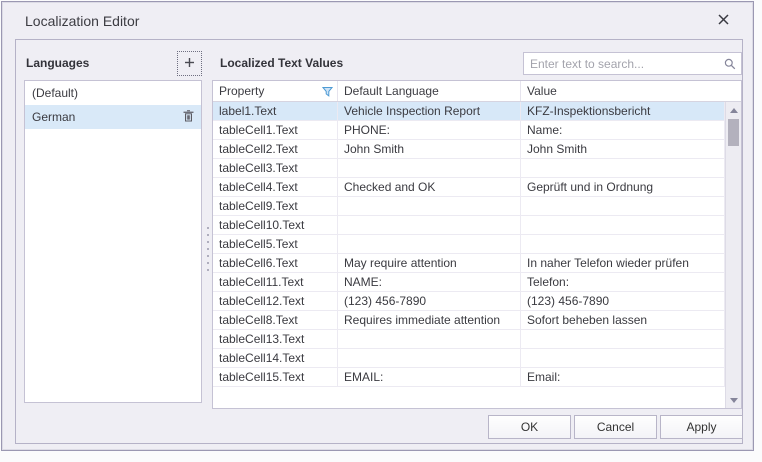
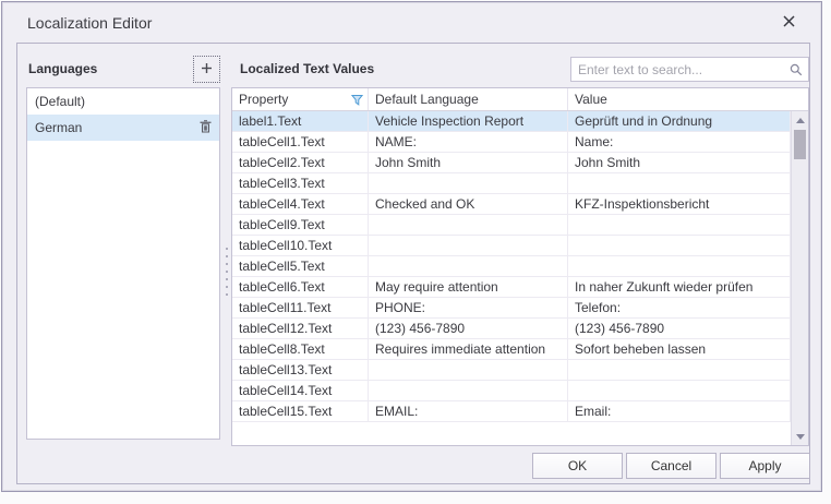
  Localization Editor
  Languages
  (Default)
  German
  Localized Text Values
  Enter text to search...
  Property
  Default Language
  Value
  label1.Text
  Vehicle Inspection Report
- KFZ-Inspektionsbericht
+ Geprüft und in Ordnung
  tableCell1.Text
- PHONE:
+ NAME:
  Name:
  tableCell2.Text
  John Smith
  John Smith
  tableCell3.Text
  tableCell4.Text
  Checked and OK
- Geprüft und in Ordnung
+ KFZ-Inspektionsbericht
  tableCell9.Text
  tableCell10.Text
  tableCell5.Text
  tableCell6.Text
  May require attention
- In naher Telefon wieder prüfen
+ In naher Zukunft wieder prüfen
  tableCell11.Text
- NAME:
+ PHONE:
  Telefon:
  tableCell12.Text
  (123) 456-7890
  (123) 456-7890
  tableCell8.Text
  Requires immediate attention
  Sofort beheben lassen
  tableCell13.Text
  tableCell14.Text
  tableCell15.Text
  EMAIL:
  Email:
  OK
  Cancel
  Apply
